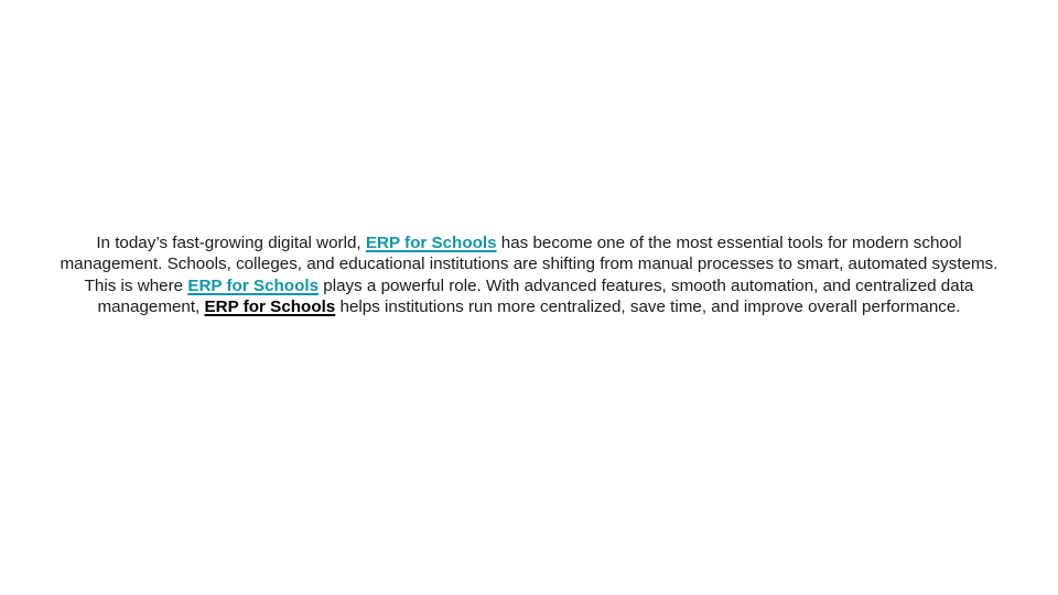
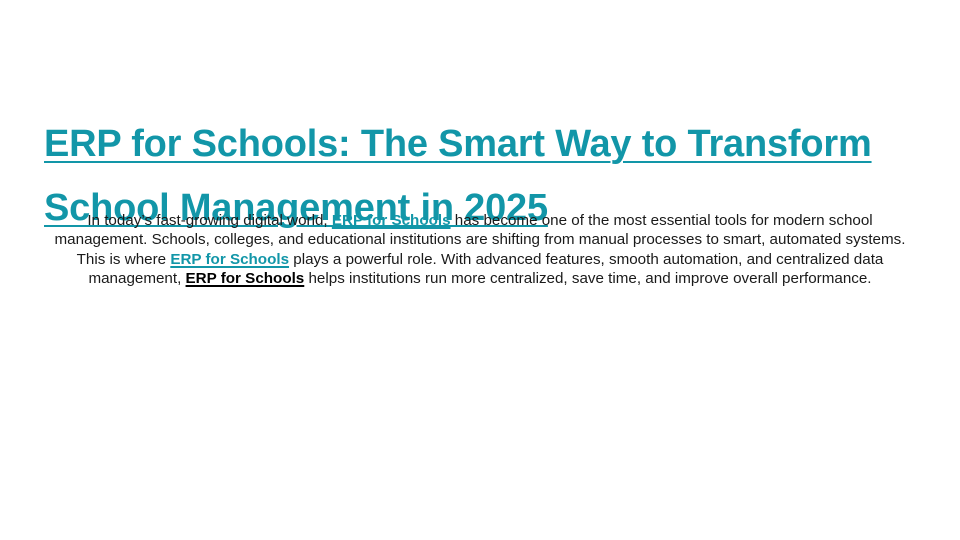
+ ERP for Schools: The Smart Way to Transform School Management in 2025
  In today’s fast-growing digital world, ERP for Schools has become one of the most essential tools for modern school management. Schools, colleges, and educational institutions are shifting from manual processes to smart, automated systems. This is where ERP for Schools plays a powerful role. With advanced features, smooth automation, and centralized data management, ERP for Schools helps institutions run more centralized, save time, and improve overall performance.
